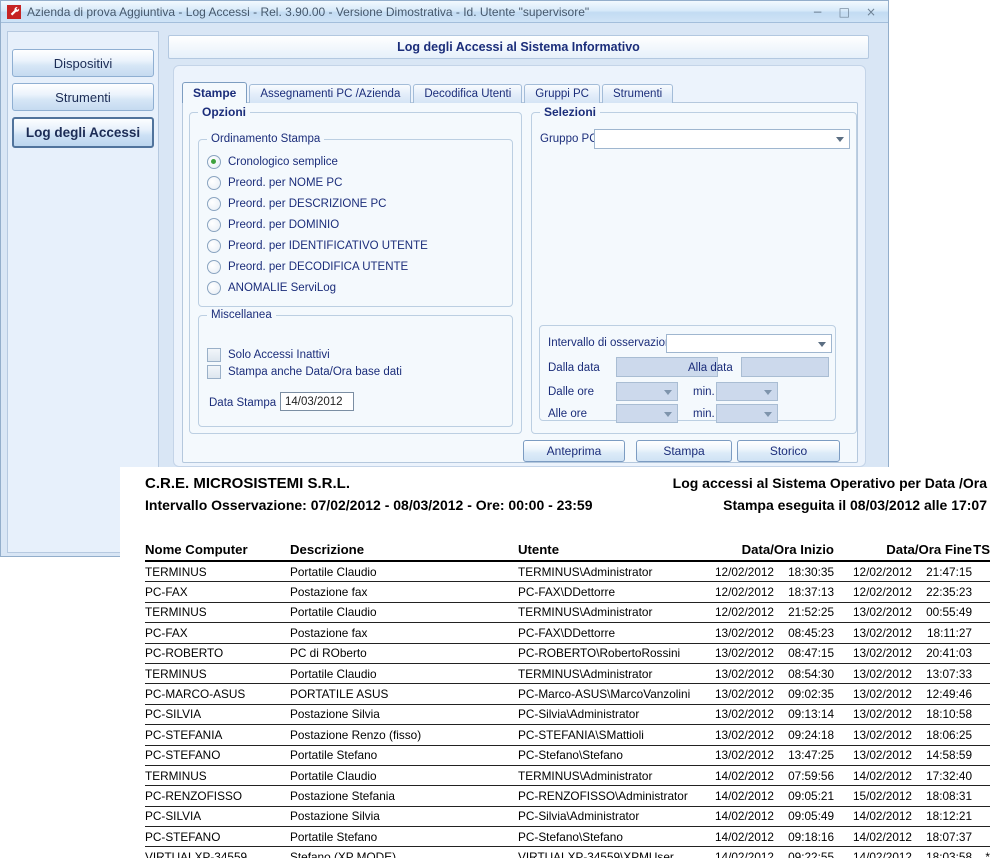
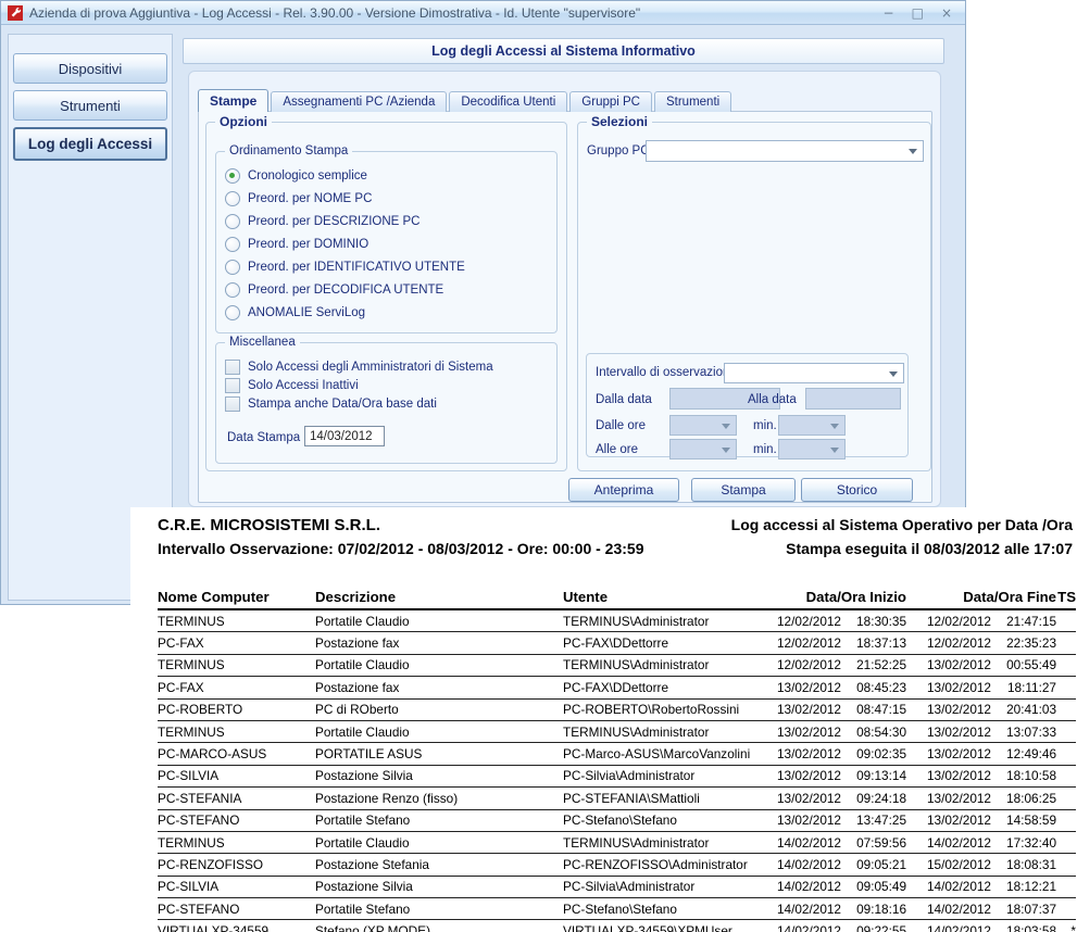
  Azienda di prova Aggiuntiva - Log Accessi - Rel. 3.90.00 - Versione Dimostrativa - Id. Utente "supervisore"
  −
  □
  ×
  Dispositivi
  Strumenti
  Log degli Accessi
  Log degli Accessi al Sistema Informativo
  Stampe
  Assegnamenti PC /Azienda
  Decodifica Utenti
  Gruppi PC
  Strumenti
  Opzioni
  Ordinamento Stampa
  Cronologico semplice
  Preord. per NOME PC
  Preord. per DESCRIZIONE PC
  Preord. per DOMINIO
  Preord. per IDENTIFICATIVO UTENTE
  Preord. per DECODIFICA UTENTE
  ANOMALIE ServiLog
  Miscellanea
  Data Stampa
  14/03/2012
+ Solo Accessi degli Amministratori di Sistema
  Solo Accessi Inattivi
  Stampa anche Data/Ora base dati
  Selezioni
  Gruppo P
  Intervallo di osservazio
  Dalla data
  Alla data
  Dalle ore
  min.
  Alle ore
  min.
  Anteprima
  Stampa
  Storico
  C.R.E. MICROSISTEMI S.R.L.
  Intervallo Osservazione: 07/02/2012 - 08/03/2012 - Ore: 00:00 - 23:59
  Log accessi al Sistema Operativo per Data /Ora
  Stampa eseguita il 08/03/2012 alle 17:07
  Nome Computer	Descrizione	Utente	Data/Ora Inizio	Data/Ora Fine	TS
  TERMINUS	Portatile Claudio	TERMINUS\Administrator	12/02/2012	18:30:35	12/02/2012	21:47:15
  PC-FAX	Postazione fax	PC-FAX\DDettorre	12/02/2012	18:37:13	12/02/2012	22:35:23
  TERMINUS	Portatile Claudio	TERMINUS\Administrator	12/02/2012	21:52:25	13/02/2012	00:55:49
  PC-FAX	Postazione fax	PC-FAX\DDettorre	13/02/2012	08:45:23	13/02/2012	18:11:27
  PC-ROBERTO	PC di ROberto	PC-ROBERTO\RobertoRossini	13/02/2012	08:47:15	13/02/2012	20:41:03
  TERMINUS	Portatile Claudio	TERMINUS\Administrator	13/02/2012	08:54:30	13/02/2012	13:07:33
  PC-MARCO-ASUS	PORTATILE ASUS	PC-Marco-ASUS\MarcoVanzolini	13/02/2012	09:02:35	13/02/2012	12:49:46
  PC-SILVIA	Postazione Silvia	PC-Silvia\Administrator	13/02/2012	09:13:14	13/02/2012	18:10:58
  PC-STEFANIA	Postazione Renzo (fisso)	PC-STEFANIA\SMattioli	13/02/2012	09:24:18	13/02/2012	18:06:25
  PC-STEFANO	Portatile Stefano	PC-Stefano\Stefano	13/02/2012	13:47:25	13/02/2012	14:58:59
  TERMINUS	Portatile Claudio	TERMINUS\Administrator	14/02/2012	07:59:56	14/02/2012	17:32:40
  PC-RENZOFISSO	Postazione Stefania	PC-RENZOFISSO\Administrator	14/02/2012	09:05:21	15/02/2012	18:08:31
  PC-SILVIA	Postazione Silvia	PC-Silvia\Administrator	14/02/2012	09:05:49	14/02/2012	18:12:21
  PC-STEFANO	Portatile Stefano	PC-Stefano\Stefano	14/02/2012	09:18:16	14/02/2012	18:07:37
  VIRTUALXP-34559	Stefano (XP MODE)	VIRTUALXP-34559\XPMUser	14/02/2012	09:22:55	14/02/2012	18:03:58	*
